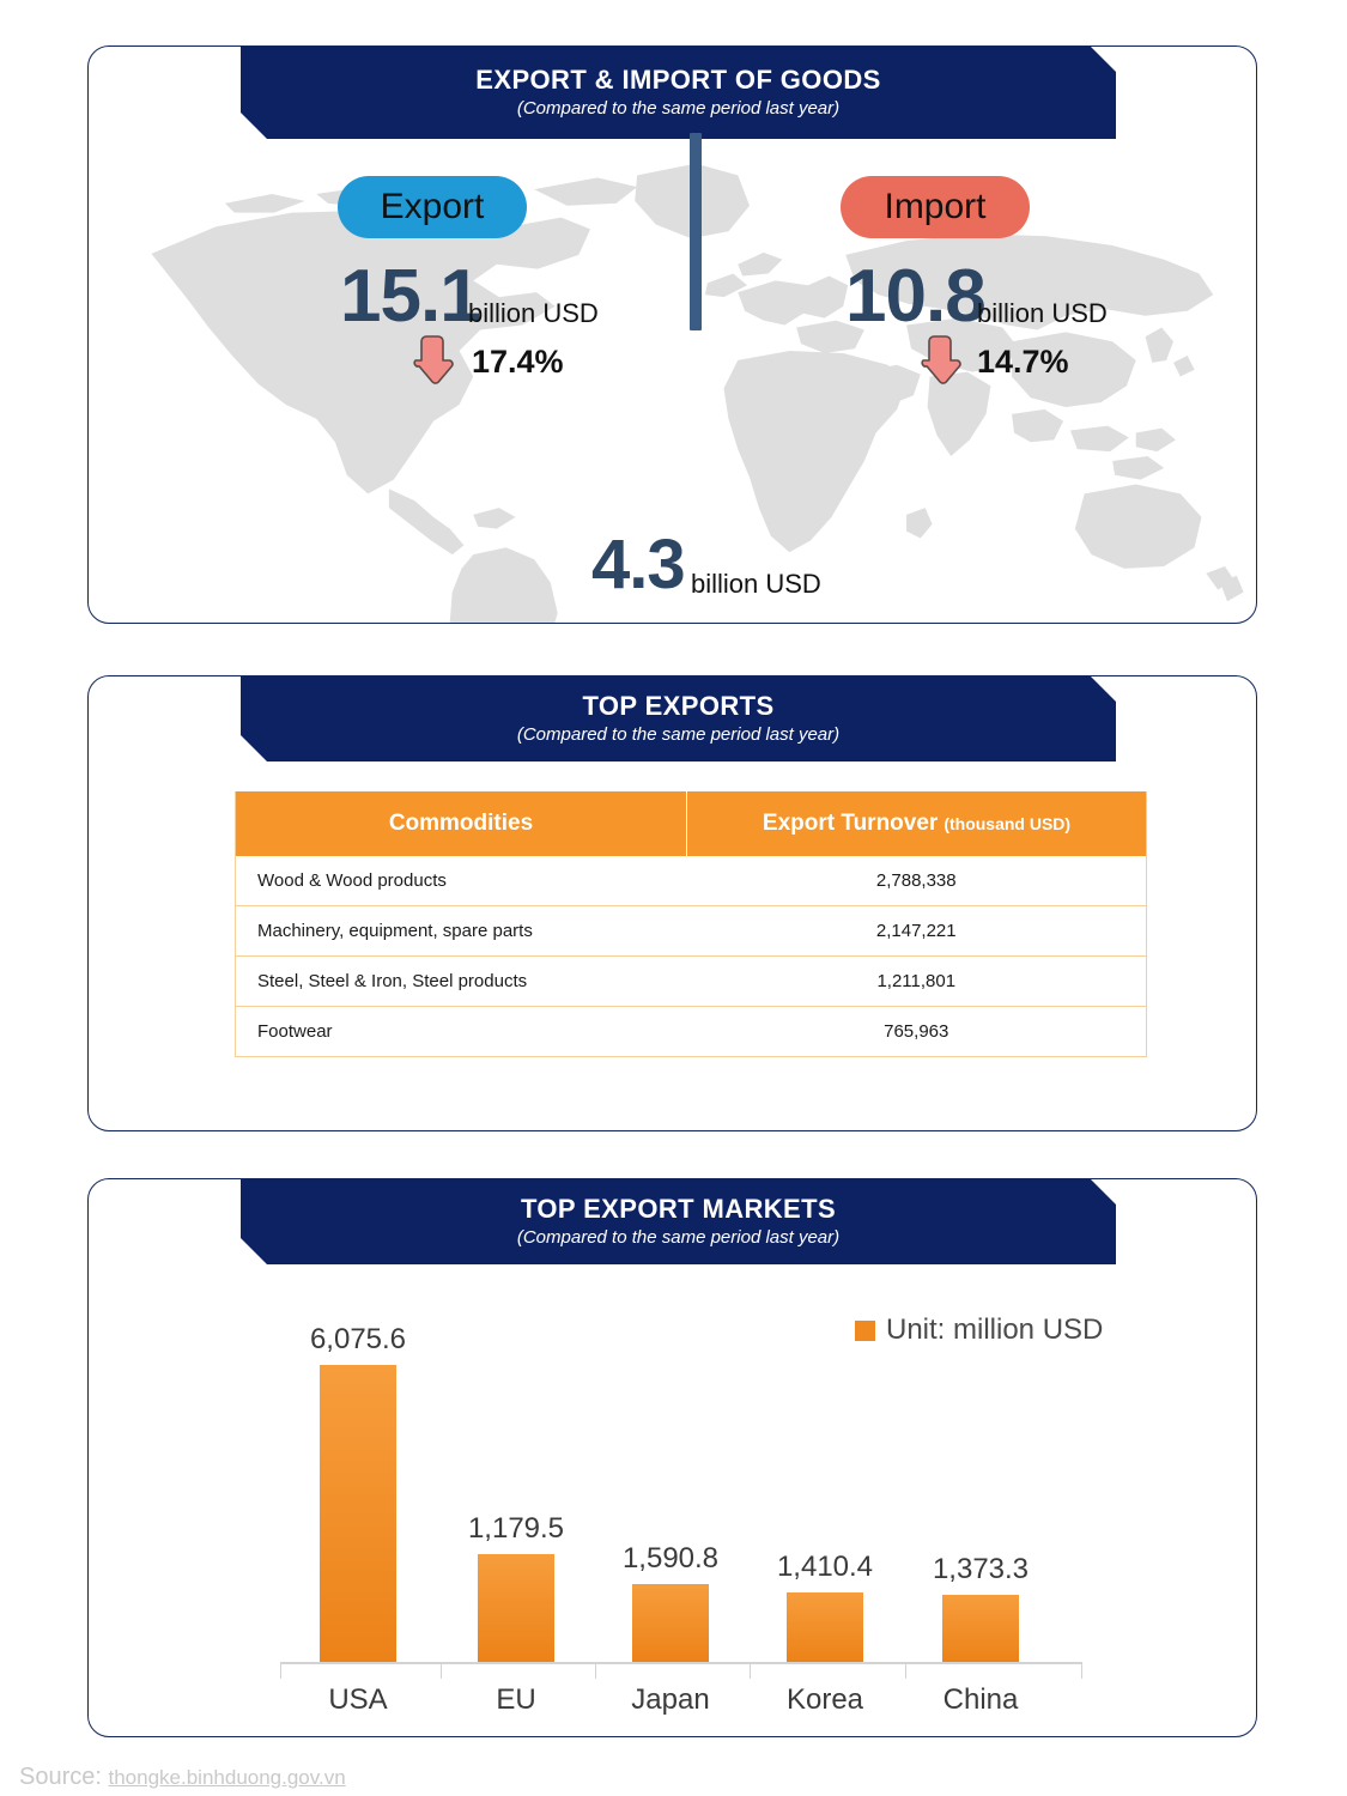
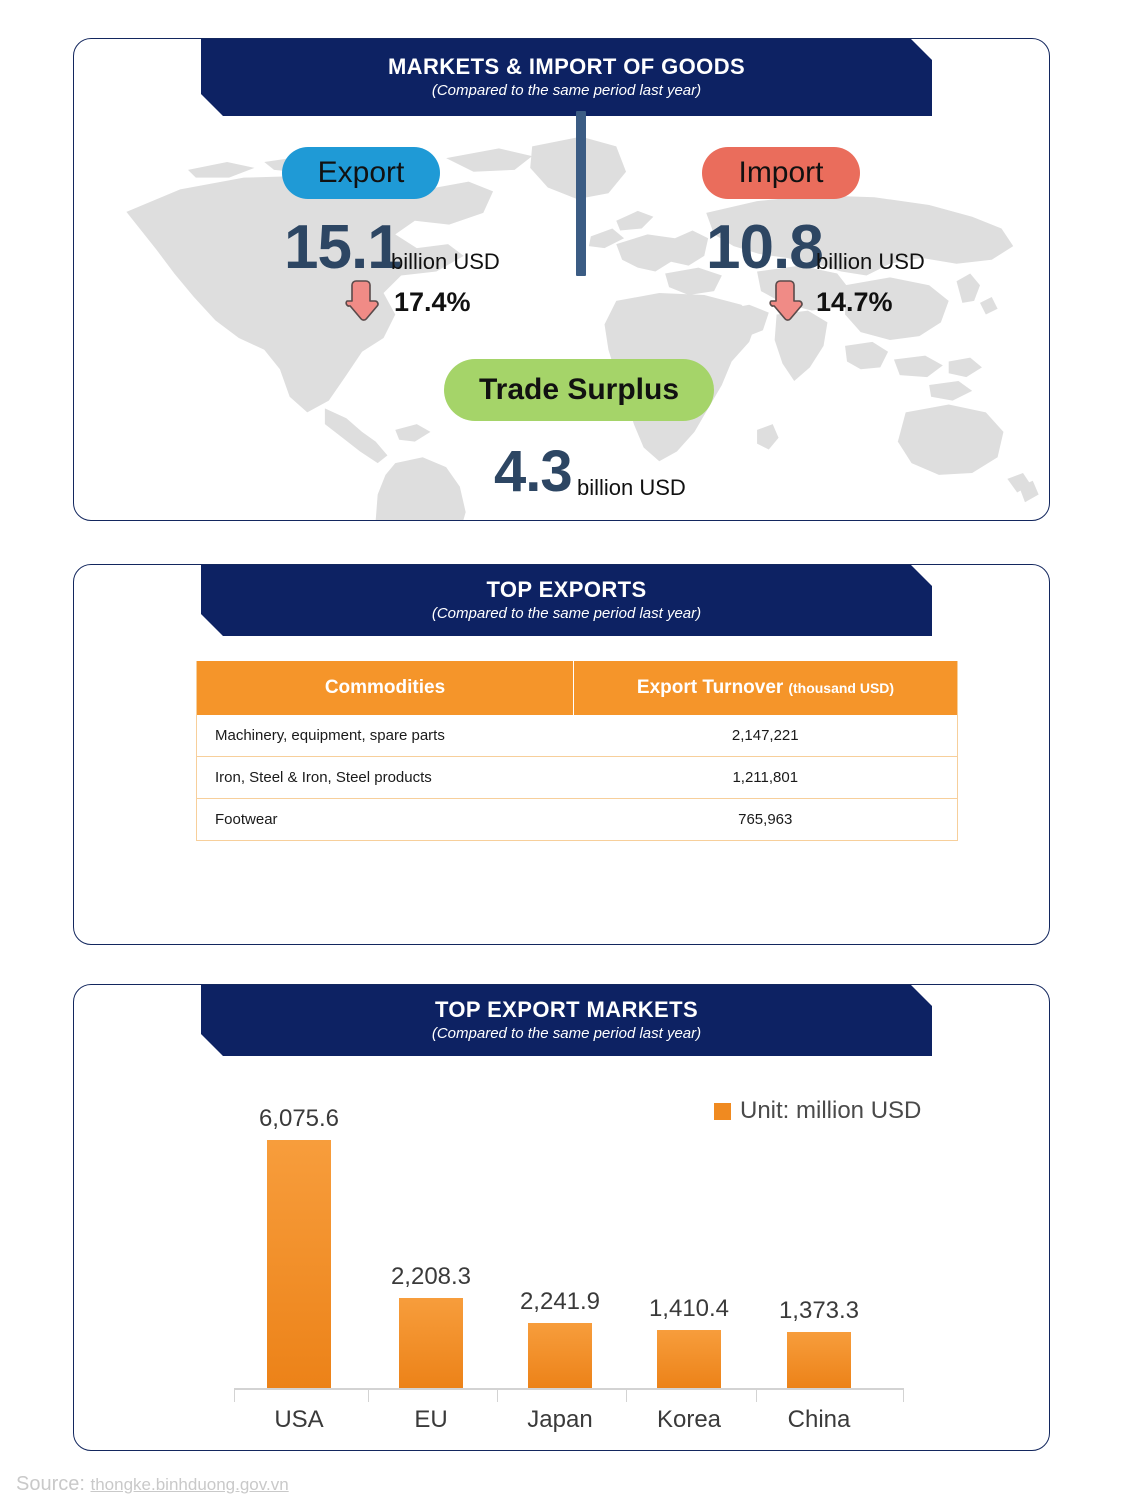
- EXPORT & IMPORT OF GOODS
+ MARKETS & IMPORT OF GOODS
  (Compared to the same period last year)
  Export
  15.1
  billion USD
  17.4%
  Import
  10.8
  billion USD
  14.7%
+ Trade Surplus
  4.3
  billion USD
  TOP EXPORTS
  (Compared to the same period last year)
  Commodities	Export Turnover (thousand USD)
- Wood & Wood products	2,788,338
  Machinery, equipment, spare parts	2,147,221
- Steel, Steel & Iron, Steel products	1,211,801
+ Iron, Steel & Iron, Steel products	1,211,801
  Footwear	765,963
  TOP EXPORT MARKETS
  (Compared to the same period last year)
  Unit: million USD
  6,075.6
- 1,179.5
+ 2,208.3
- 1,590.8
+ 2,241.9
  1,410.4
  1,373.3
  USA
  EU
  Japan
  Korea
  China
  Source: thongke.binhduong.gov.vn
